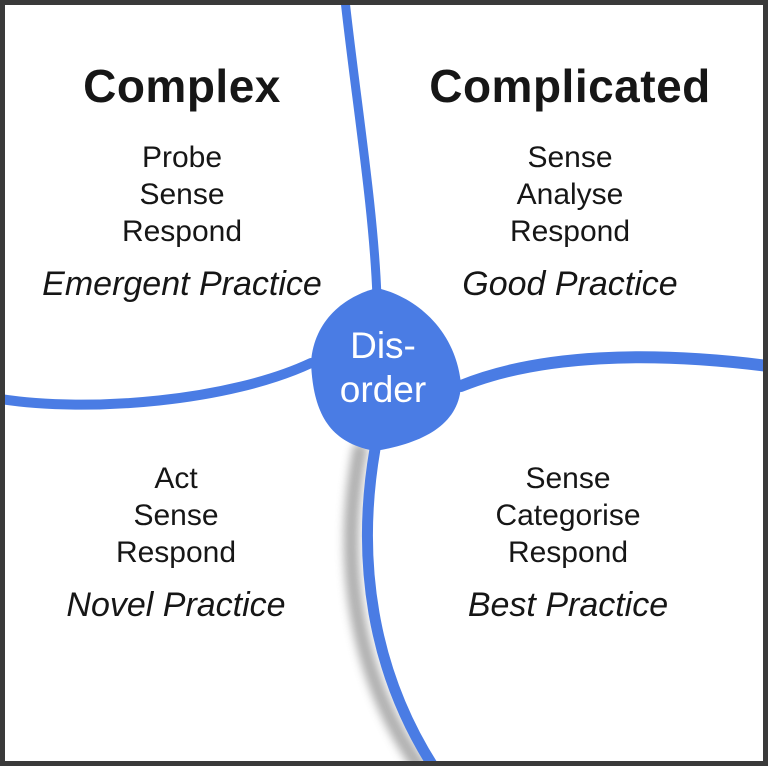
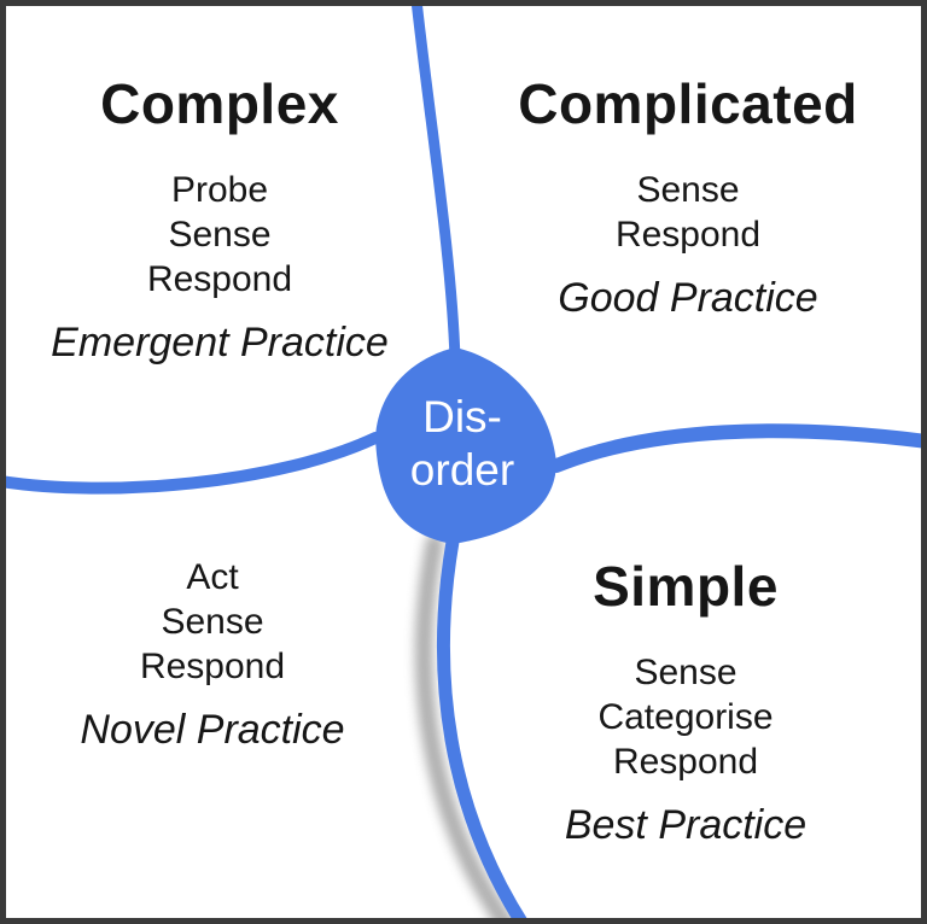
  Complex
  Probe
  Sense
  Respond
  Emergent Practice
  Complicated
  Sense
- Analyse
  Respond
  Good Practice
  Act
  Sense
  Respond
  Novel Practice
+ Simple
  Sense
  Categorise
  Respond
  Best Practice
  Dis-
  order
